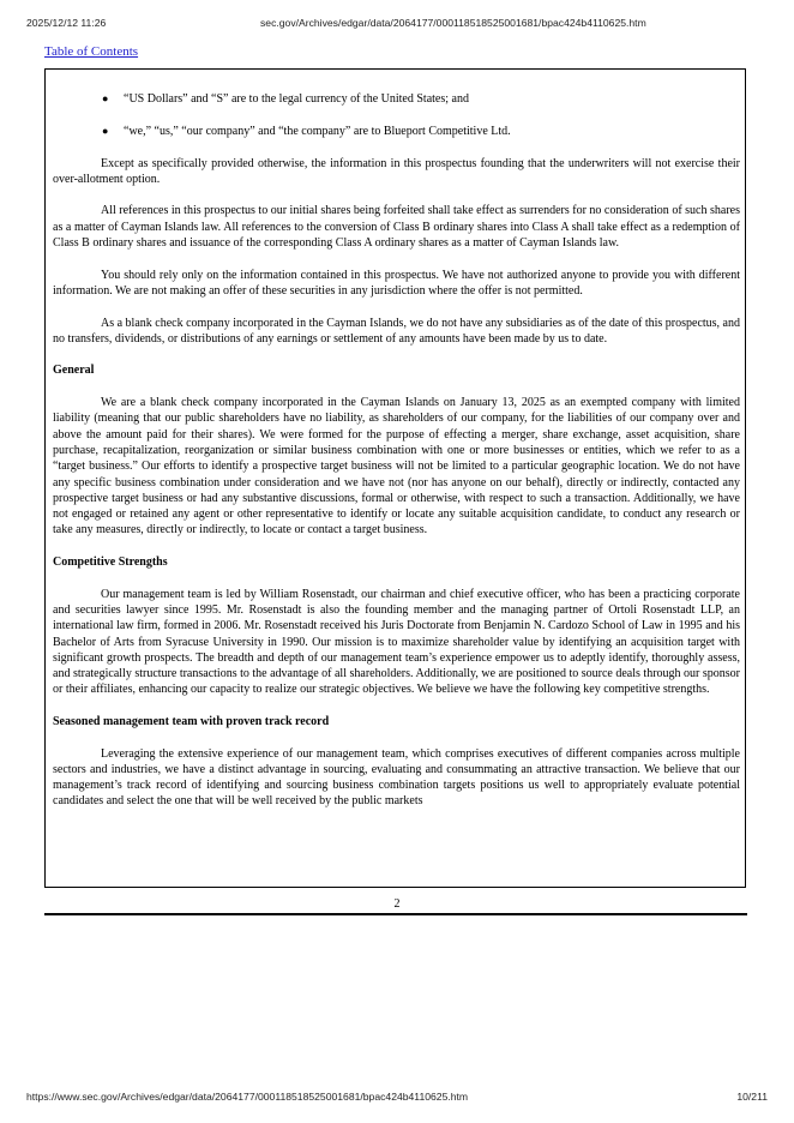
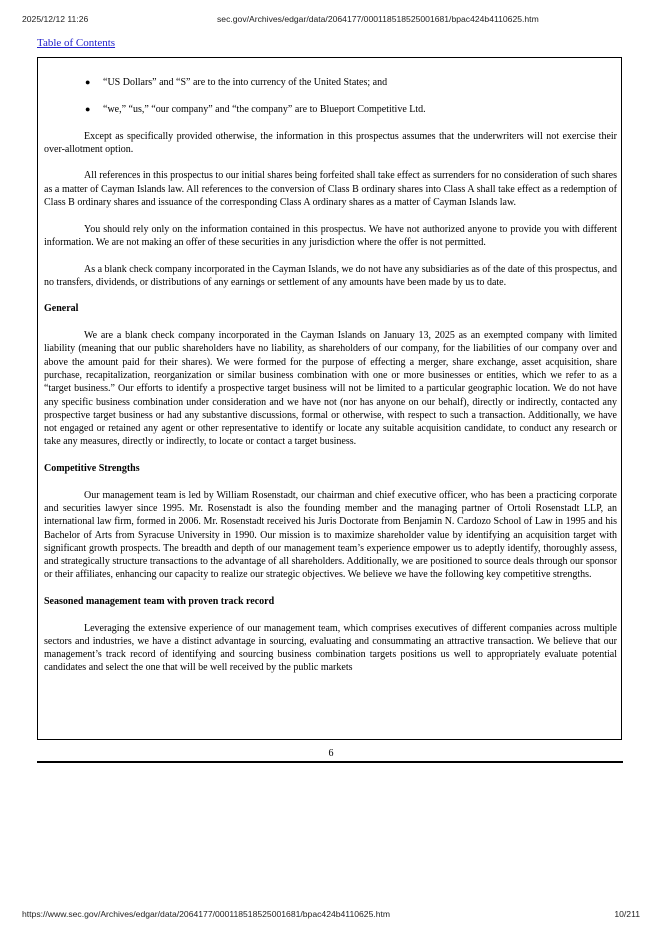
  2025/12/12 11:26
  sec.gov/Archives/edgar/data/2064177/000118518525001681/bpac424b4110625.htm
  Table of Contents
  ●
- “US Dollars” and “S” are to the legal currency of the United States; and
+ “US Dollars” and “S” are to the into currency of the United States; and
  ●
  “we,” “us,” “our company” and “the company” are to Blueport Competitive Ltd.
- Except as specifically provided otherwise, the information in this prospectus founding that the underwriters will not exercise their over-allotment option.
+ Except as specifically provided otherwise, the information in this prospectus assumes that the underwriters will not exercise their over-allotment option.
  All references in this prospectus to our initial shares being forfeited shall take effect as surrenders for no consideration of such shares as a matter of Cayman Islands law. All references to the conversion of Class B ordinary shares into Class A shall take effect as a redemption of Class B ordinary shares and issuance of the corresponding Class A ordinary shares as a matter of Cayman Islands law.
  You should rely only on the information contained in this prospectus. We have not authorized anyone to provide you with different information. We are not making an offer of these securities in any jurisdiction where the offer is not permitted.
  As a blank check company incorporated in the Cayman Islands, we do not have any subsidiaries as of the date of this prospectus, and no transfers, dividends, or distributions of any earnings or settlement of any amounts have been made by us to date.
  General
  We are a blank check company incorporated in the Cayman Islands on January 13, 2025 as an exempted company with limited liability (meaning that our public shareholders have no liability, as shareholders of our company, for the liabilities of our company over and above the amount paid for their shares). We were formed for the purpose of effecting a merger, share exchange, asset acquisition, share purchase, recapitalization, reorganization or similar business combination with one or more businesses or entities, which we refer to as a “target business.” Our efforts to identify a prospective target business will not be limited to a particular geographic location. We do not have any specific business combination under consideration and we have not (nor has anyone on our behalf), directly or indirectly, contacted any prospective target business or had any substantive discussions, formal or otherwise, with respect to such a transaction. Additionally, we have not engaged or retained any agent or other representative to identify or locate any suitable acquisition candidate, to conduct any research or take any measures, directly or indirectly, to locate or contact a target business.
  Competitive Strengths
  Our management team is led by William Rosenstadt, our chairman and chief executive officer, who has been a practicing corporate and securities lawyer since 1995. Mr. Rosenstadt is also the founding member and the managing partner of Ortoli Rosenstadt LLP, an international law firm, formed in 2006. Mr. Rosenstadt received his Juris Doctorate from Benjamin N. Cardozo School of Law in 1995 and his Bachelor of Arts from Syracuse University in 1990. Our mission is to maximize shareholder value by identifying an acquisition target with significant growth prospects. The breadth and depth of our management team’s experience empower us to adeptly identify, thoroughly assess, and strategically structure transactions to the advantage of all shareholders. Additionally, we are positioned to source deals through our sponsor or their affiliates, enhancing our capacity to realize our strategic objectives. We believe we have the following key competitive strengths.
  Seasoned management team with proven track record
  Leveraging the extensive experience of our management team, which comprises executives of different companies across multiple sectors and industries, we have a distinct advantage in sourcing, evaluating and consummating an attractive transaction. We believe that our management’s track record of identifying and sourcing business combination targets positions us well to appropriately evaluate potential candidates and select the one that will be well received by the public markets
- 2
+ 6
  https://www.sec.gov/Archives/edgar/data/2064177/000118518525001681/bpac424b4110625.htm
  10/211
